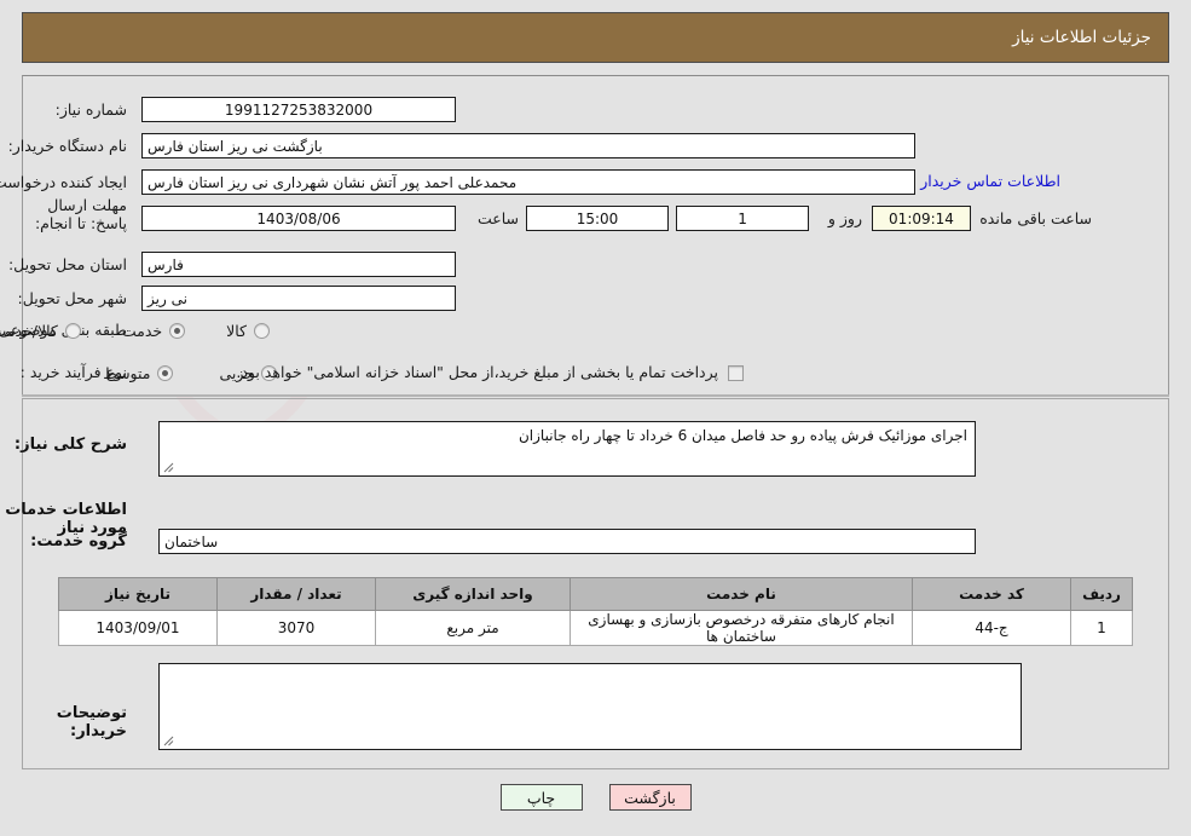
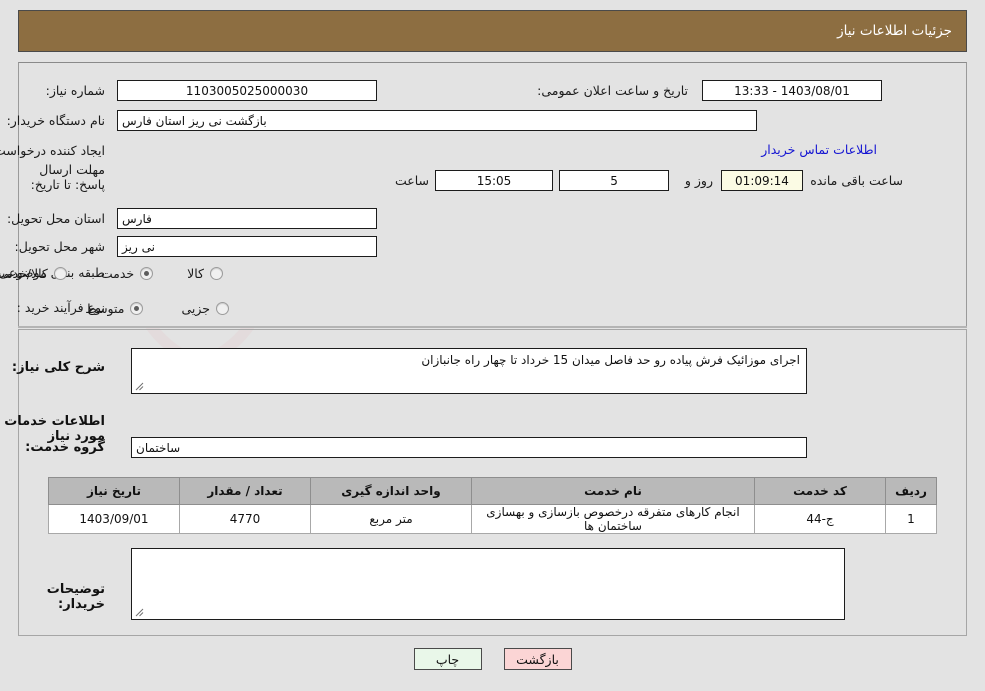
  جزئیات اطلاعات نیاز
  شماره نیاز:
- 1991127253832000
+ 1103005025000030
+ تاریخ و ساعت اعلان عمومی:
+ 1403/08/01 - 13:33
  نام دستگاه خریدار:
  بازگشت نی ریز استان فارس
  ایجاد کننده درخواست
- محمدعلی احمد پور آتش نشان شهرداری نی ریز استان فارس
  اطلاعات تماس خریدار
- مهلت ارسال پاسخ: تا انجام:
+ مهلت ارسال پاسخ: تا تاریخ:
- 1403/08/06
  ساعت
- 15:00
+ 15:05
- 1
+ 5
  روز و
  01:09:14
  ساعت باقی مانده
  استان محل تحویل:
  فارس
  شهر محل تحویل:
  نی ریز
  طبقه بن موضوعی
  کالا
  خدمت
  کالا/خدم
  نوع فرآیند خرید :
  جزیی
  متوسط
- پرداخت تمام یا بخشی از مبلغ خرید،از محل "اسناد خزانه اسلامی" خواهد بود.
  شرح کلی نیاز:
- اجرای موزائیک فرش پیاده رو حد فاصل میدان 6 خرداد تا چهار راه جانبازان
+ اجرای موزائیک فرش پیاده رو حد فاصل میدان 15 خرداد تا چهار راه جانبازان
  اطلاعات خدمات مورد نیاز
  گروه خدمت:
  ساختمان
  ردیف	کد خدمت	نام خدمت	واحد اندازه گیری	تعداد / مقدار	تاریخ نیاز
- 1	ج-44	انجام کارهای متفرقه درخصوص بازسازی و بهسازی ساختمان ها	متر مربع	3070	1403/09/01
+ 1	ج-44	انجام کارهای متفرقه درخصوص بازسازی و بهسازی ساختمان ها	متر مربع	4770	1403/09/01
  توضیحات خریدار:
  بازگشت
  چاپ
